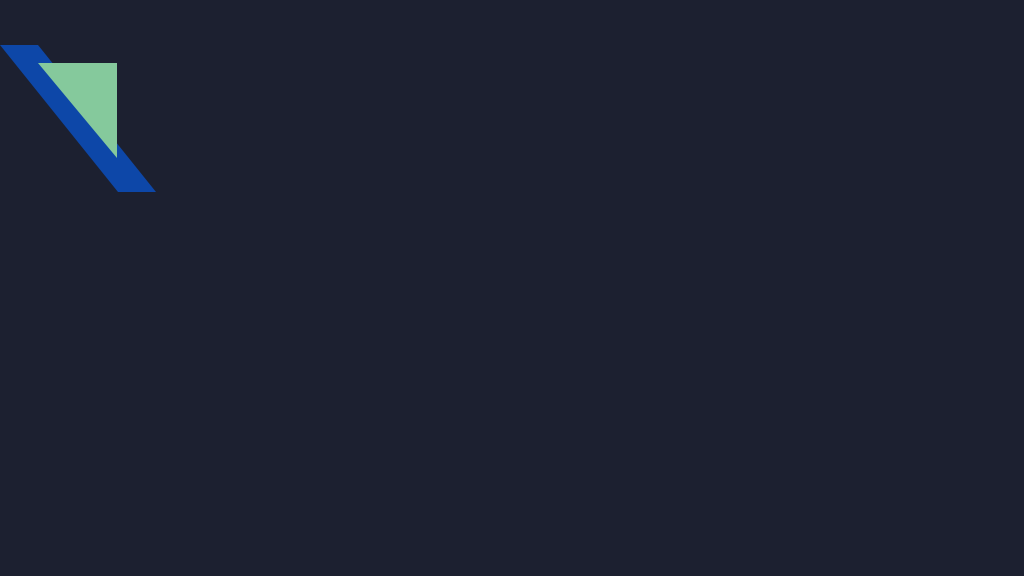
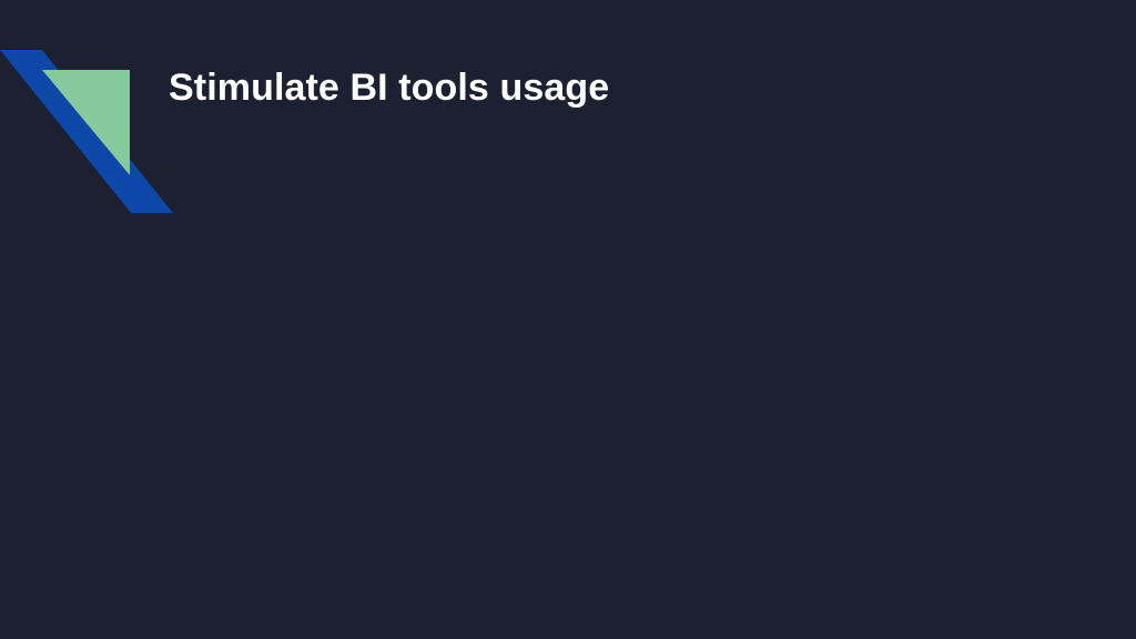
+ Stimulate BI tools usage
